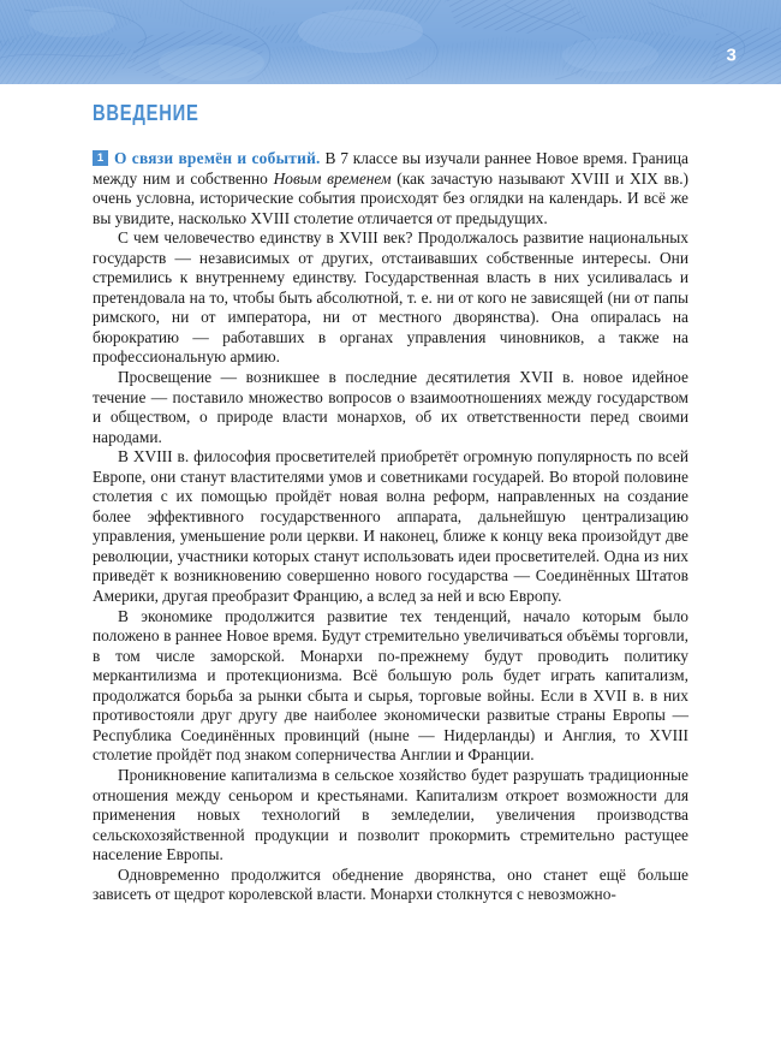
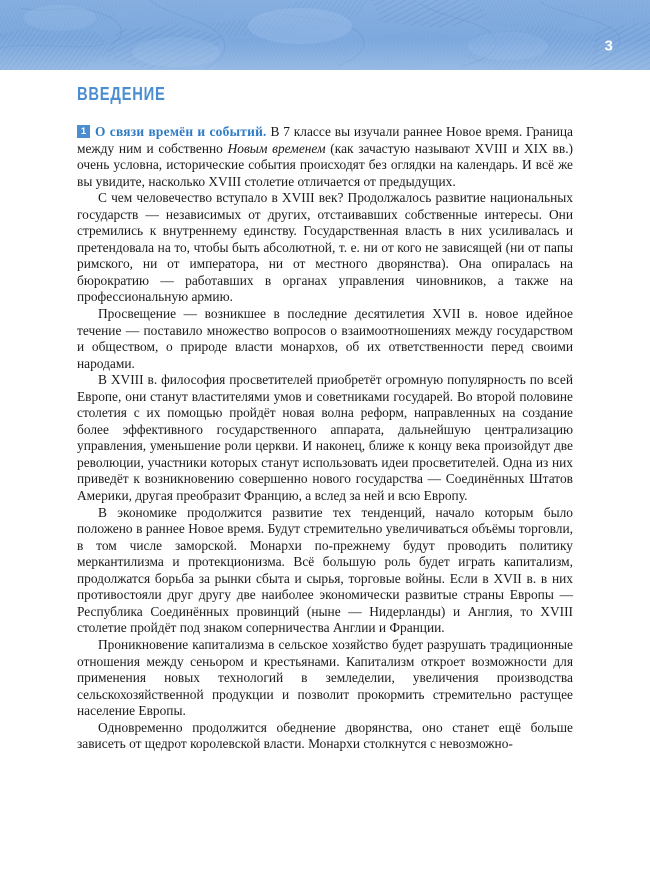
  3
  ВВЕДЕНИЕ
  1 О связи времён и событий. В 7 классе вы изучали раннее Новое время. Граница между ним и собственно Новым временем (как зачастую называют XVIII и XIX вв.) очень условна, исторические события происходят без оглядки на календарь. И всё же вы увидите, насколько XVIII столетие отличается от предыдущих.
- С чем человечество единству в XVIII век? Продолжалось развитие национальных государств — независимых от других, отстаивавших собственные интересы. Они стремились к внутреннему единству. Государственная власть в них усиливалась и претендовала на то, чтобы быть абсолютной, т. е. ни от кого не зависящей (ни от папы римского, ни от императора, ни от местного дворянства). Она опиралась на бюрократию — работавших в органах управления чиновников, а также на профессиональную армию.
+ С чем человечество вступало в XVIII век? Продолжалось развитие национальных государств — независимых от других, отстаивавших собственные интересы. Они стремились к внутреннему единству. Государственная власть в них усиливалась и претендовала на то, чтобы быть абсолютной, т. е. ни от кого не зависящей (ни от папы римского, ни от императора, ни от местного дворянства). Она опиралась на бюрократию — работавших в органах управления чиновников, а также на профессиональную армию.
  Просвещение — возникшее в последние десятилетия XVII в. новое идейное течение — поставило множество вопросов о взаимоотношениях между государством и обществом, о природе власти монархов, об их ответственности перед своими народами.
  В XVIII в. философия просветителей приобретёт огромную популярность по всей Европе, они станут властителями умов и советниками государей. Во второй половине столетия с их помощью пройдёт новая волна реформ, направленных на создание более эффективного государственного аппарата, дальнейшую централизацию управления, уменьшение роли церкви. И наконец, ближе к концу века произойдут две революции, участники которых станут использовать идеи просветителей. Одна из них приведёт к возникновению совершенно нового государства — Соединённых Штатов Америки, другая преобразит Францию, а вслед за ней и всю Европу.
  В экономике продолжится развитие тех тенденций, начало которым было положено в раннее Новое время. Будут стремительно увеличиваться объёмы торговли, в том числе заморской. Монархи по-прежнему будут проводить политику меркантилизма и протекционизма. Всё большую роль будет играть капитализм, продолжатся борьба за рынки сбыта и сырья, торговые войны. Если в XVII в. в них противостояли друг другу две наиболее экономически развитые страны Европы — Республика Соединённых провинций (ныне — Нидерланды) и Англия, то XVIII столетие пройдёт под знаком соперничества Англии и Франции.
  Проникновение капитализма в сельское хозяйство будет разрушать традиционные отношения между сеньором и крестьянами. Капитализм откроет возможности для применения новых технологий в земледелии, увеличения производства сельскохозяйственной продукции и позволит прокормить стремительно растущее население Европы.
  Одновременно продолжится обеднение дворянства, оно станет ещё больше зависеть от щедрот королевской власти. Монархи столкнутся с невозможно-
